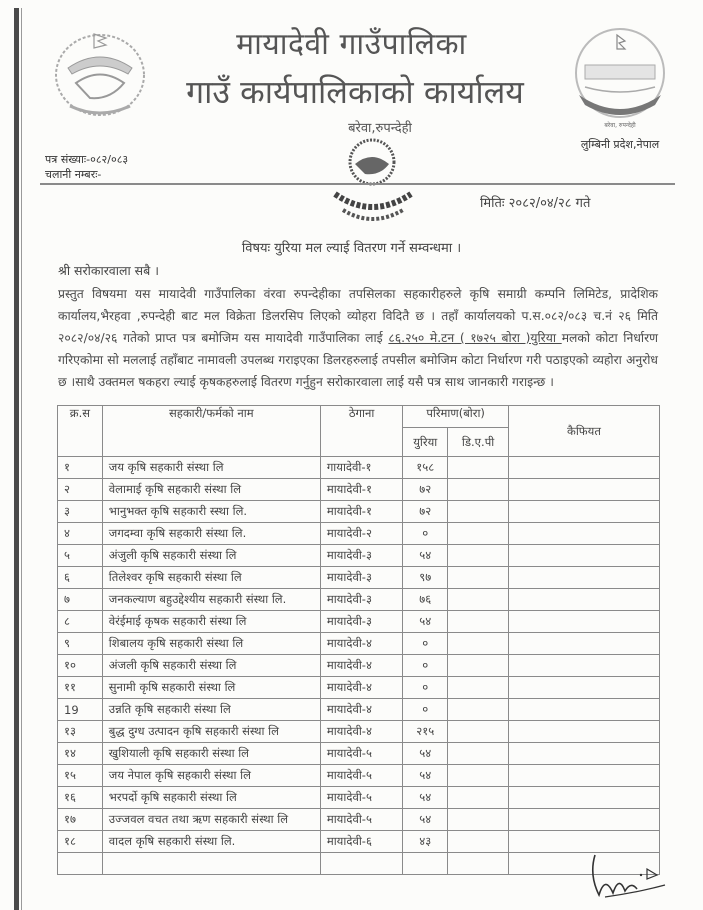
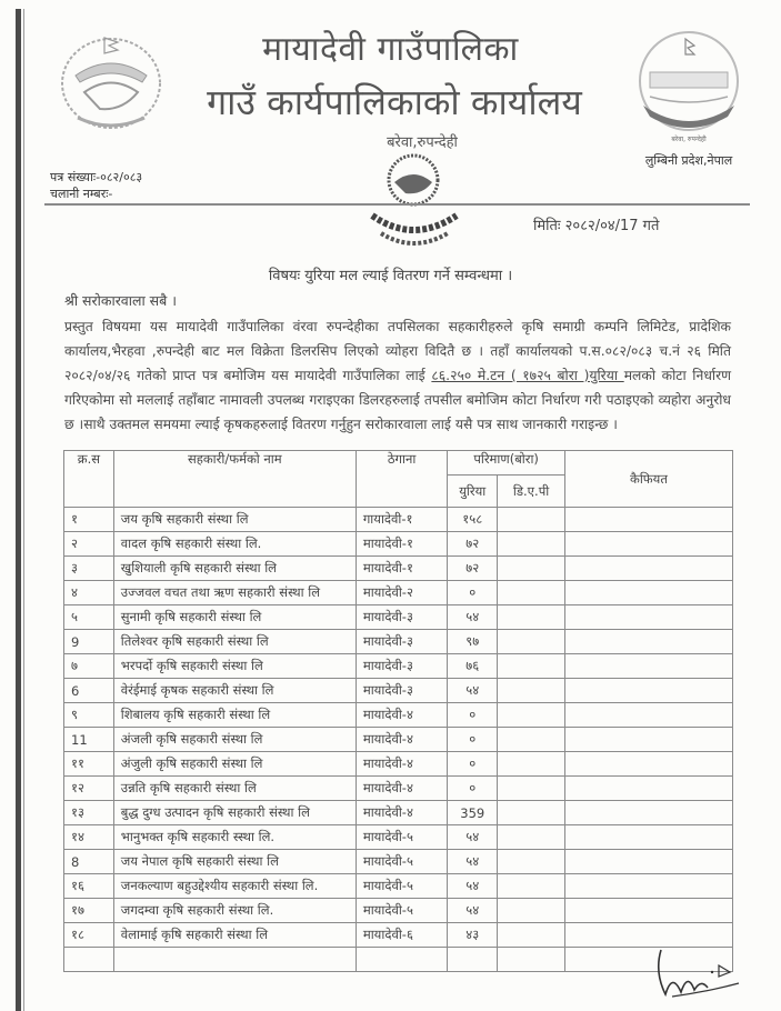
  मायादेवी गाउँपालिका
  गाउँ कार्यपालिकाको कार्यालय
  बरेवा,रुपन्देही
  लुम्बिनी प्रदेश,नेपाल
  पत्र संख्याः-०८२/०८३
  चलानी नम्बरः-
- मितिः २०८२/०४/२८ गते
+ मितिः २०८२/०४/17 गते
  विषयः युरिया मल ल्याई वितरण गर्ने सम्वन्धमा ।
  श्री सरोकारवाला सबै ।
- प्रस्तुत विषयमा यस मायादेवी गाउँपालिका वंरवा रुपन्देहीका तपसिलका सहकारीहरुले कृषि समाग्री कम्पनि लिमिटेड, प्रादेशिक कार्यालय,भैरहवा ,रुपन्देही बाट मल विक्रेता डिलरसिप लिएको व्योहरा विदितै छ । तहाँ कार्यालयको प.स.०८२/०८३ च.नं २६ मिति २०८२/०४/२६ गतेको प्राप्त पत्र बमोजिम यस मायादेवी गाउँपालिका लाई ८६.२५० मे.टन ( १७२५ बोरा )युरिया मलको कोटा निर्धारण गरिएकोमा सो मललाई तहाँबाट नामावली उपलब्ध गराइएका डिलरहरुलाई तपसील बमोजिम कोटा निर्धारण गरी पठाइएको व्यहोरा अनुरोध छ ।साथै उक्तमल षकहरा ल्याई कृषकहरुलाई वितरण गर्नुहुन सरोकारवाला लाई यसै पत्र साथ जानकारी गराइन्छ ।
+ प्रस्तुत विषयमा यस मायादेवी गाउँपालिका वंरवा रुपन्देहीका तपसिलका सहकारीहरुले कृषि समाग्री कम्पनि लिमिटेड, प्रादेशिक कार्यालय,भैरहवा ,रुपन्देही बाट मल विक्रेता डिलरसिप लिएको व्योहरा विदितै छ । तहाँ कार्यालयको प.स.०८२/०८३ च.नं २६ मिति २०८२/०४/२६ गतेको प्राप्त पत्र बमोजिम यस मायादेवी गाउँपालिका लाई ८६.२५० मे.टन ( १७२५ बोरा )युरिया मलको कोटा निर्धारण गरिएकोमा सो मललाई तहाँबाट नामावली उपलब्ध गराइएका डिलरहरुलाई तपसील बमोजिम कोटा निर्धारण गरी पठाइएको व्यहोरा अनुरोध छ ।साथै उक्तमल समयमा ल्याई कृषकहरुलाई वितरण गर्नुहुन सरोकारवाला लाई यसै पत्र साथ जानकारी गराइन्छ ।
  क्र.स	सहकारी/फर्मको नाम	ठेगाना	परिमाण(बोरा)	कैफियत
  युरिया	डि.ए.पी
  १	जय कृषि सहकारी संस्था लि	गायादेवी-१	१५८
- २	वेलामाई कृषि सहकारी संस्था लि	मायादेवी-१	७२
+ २	वादल कृषि सहकारी संस्था लि.	मायादेवी-१	७२
- ३	भानुभक्त कृषि सहकारी स्स्था लि.	मायादेवी-१	७२
+ ३	खुशियाली कृषि सहकारी संस्था लि	मायादेवी-१	७२
- ४	जगदम्वा कृषि सहकारी संस्था लि.	मायादेवी-२	०
+ ४	उज्जवल वचत तथा ऋण सहकारी संस्था लि	मायादेवी-२	०
- ५	अंजुली कृषि सहकारी संस्था लि	मायादेवी-३	५४
+ ५	सुनामी कृषि सहकारी संस्था लि	मायादेवी-३	५४
- ६	तिलेश्वर कृषि सहकारी संस्था लि	मायादेवी-३	९७
+ 9	तिलेश्वर कृषि सहकारी संस्था लि	मायादेवी-३	९७
- ७	जनकल्याण बहुउद्देश्यीय सहकारी संस्था लि.	मायादेवी-३	७६
+ ७	भरपर्दो कृषि सहकारी संस्था लि	मायादेवी-३	७६
- ८	वेरंईमाई कृषक सहकारी संस्था लि	मायादेवी-३	५४
+ 6	वेरंईमाई कृषक सहकारी संस्था लि	मायादेवी-३	५४
  ९	शिबालय कृषि सहकारी संस्था लि	मायादेवी-४	०
- १०	अंजली कृषि सहकारी संस्था लि	मायादेवी-४	०
+ 11	अंजली कृषि सहकारी संस्था लि	मायादेवी-४	०
- ११	सुनामी कृषि सहकारी संस्था लि	मायादेवी-४	०
+ ११	अंजुली कृषि सहकारी संस्था लि	मायादेवी-४	०
- 19	उन्नति कृषि सहकारी संस्था लि	मायादेवी-४	०
+ १२	उन्नति कृषि सहकारी संस्था लि	मायादेवी-४	०
- १३	बुद्ध दुग्ध उत्पादन कृषि सहकारी संस्था लि	मायादेवी-४	२१५
+ १३	बुद्ध दुग्ध उत्पादन कृषि सहकारी संस्था लि	मायादेवी-४	359
- १४	खुशियाली कृषि सहकारी संस्था लि	मायादेवी-५	५४
+ १४	भानुभक्त कृषि सहकारी स्स्था लि.	मायादेवी-५	५४
- १५	जय नेपाल कृषि सहकारी संस्था लि	मायादेवी-५	५४
+ 8	जय नेपाल कृषि सहकारी संस्था लि	मायादेवी-५	५४
- १६	भरपर्दो कृषि सहकारी संस्था लि	मायादेवी-५	५४
+ १६	जनकल्याण बहुउद्देश्यीय सहकारी संस्था लि.	मायादेवी-५	५४
- १७	उज्जवल वचत तथा ऋण सहकारी संस्था लि	मायादेवी-५	५४
+ १७	जगदम्वा कृषि सहकारी संस्था लि.	मायादेवी-५	५४
- १८	वादल कृषि सहकारी संस्था लि.	मायादेवी-६	४३
+ १८	वेलामाई कृषि सहकारी संस्था लि	मायादेवी-६	४३
